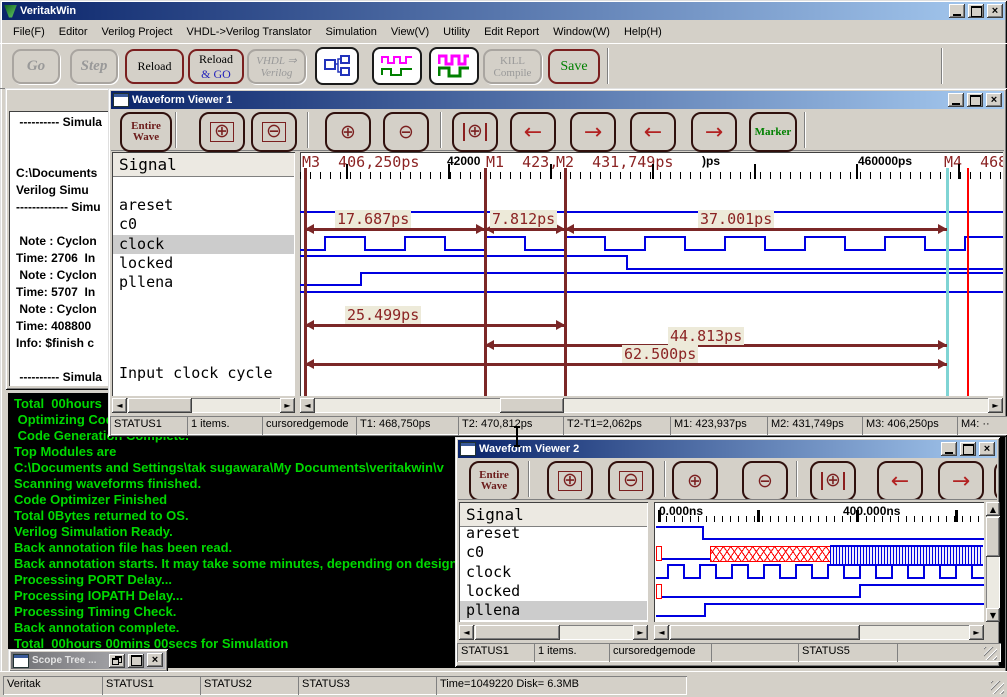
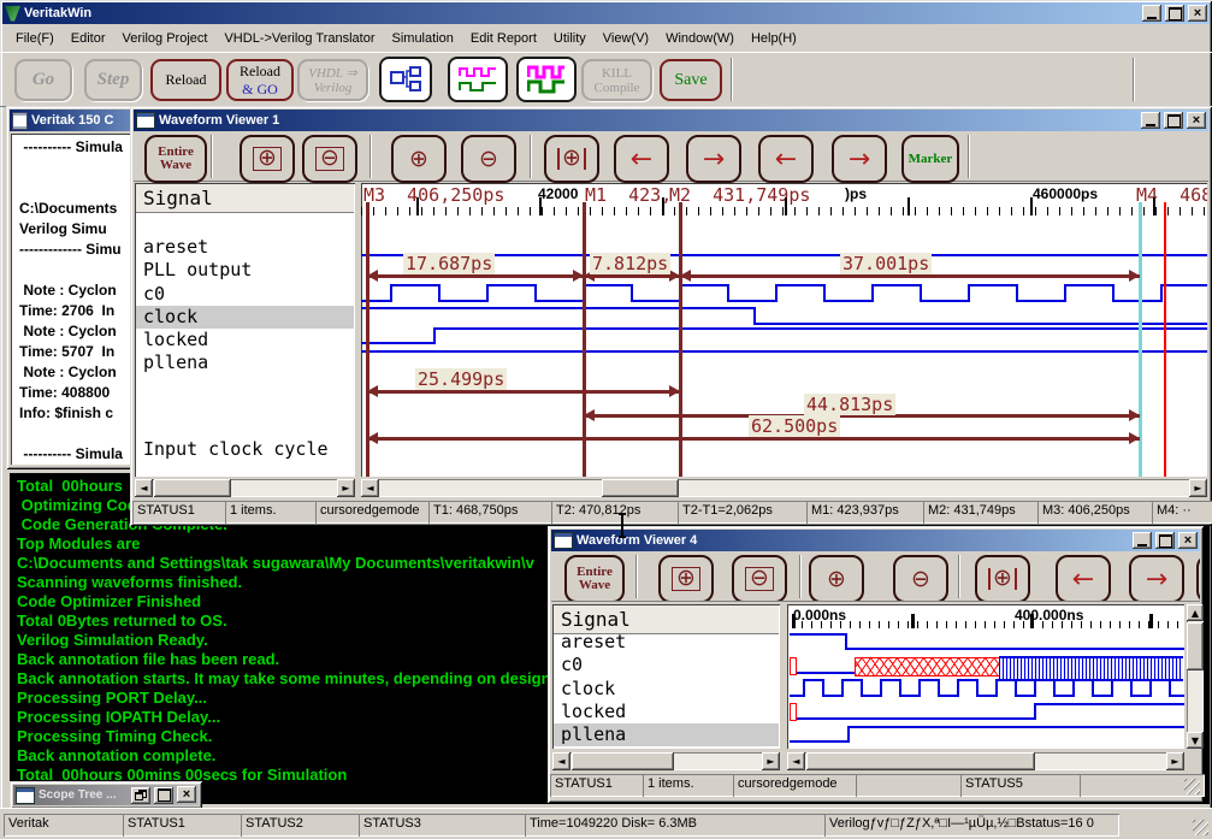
  VeritakWin
  ×
  File(F)
  Editor
  Verilog Project
  VHDL->Verilog Translator
  Simulation
- View(V)
+ Edit Report
  Utility
- Edit Report
+ View(V)
  Window(W)
  Help(H)
  Go
  Step
  Reload
  Reload
  & GO
  VHDL ⇒
  Verilog
  KILL
  Compile
  Save
+ Veritak 150 C
  ---------- Simula
  C:\Documents
  Verilog Simu
  ------------- Simu
  Note : Cyclon
  Time: 2706 In
  Note : Cyclon
  Time: 5707 In
  Note : Cyclon
  Time: 408800
  Info: $finish c
  ---------- Simula
  Total 00hours
  Optimizing Co
  Top Modules are
  C:\Documents and Settings\tak sugawara\My Documents\veritakwin\v
  Scanning waveforms finished.
  Code Optimizer Finished
  Total 0Bytes returned to OS.
  Verilog Simulation Ready.
  Back annotation file has been read.
  Back annotation starts. It may take some minutes, depending on design
  Processing PORT Delay...
  Processing IOPATH Delay...
  Processing Timing Check.
  Back annotation complete.
  Total 00hours 00mins 00secs for Simulation
  Waveform Viewer 1
  ×
  Entire
  Wave
  ⊕
  ⊖
  ⊕
  ⊖
  ⊕
  ←
  →
  ←
  →
  Marker
  Signal
  areset
+ PLL output
  c0
  clock
  locked
  pllena
  Input clock cycle
  42000
  )ps
  460000ps
  M3 406,250ps
  M1 423,
  M2 431,749ps
  M4 468
  17.687ps
  7.812ps
  37.001ps
  25.499ps
  44.813ps
  62.500ps
  ◄
  ►
  ◄
  ►
  STATUS1
  1 items.
  cursoredgemode
  T1: 468,750ps
  T2: 470,812ps
  T2-T1=2,062ps
  M1: 423,937ps
  M2: 431,749ps
  M3: 406,250ps
  M4: ··
- Waveform Viewer 2
+ Waveform Viewer 4
  ×
  Entire
  Wave
  ⊕
  ⊖
  ⊕
  ⊖
  ⊕
  ←
  →
  Signal
  areset
  c0
  clock
  locked
  pllena
  ▲
  ▼
  ◄
  ►
  ◄
  ►
  STATUS1
  1 items.
  cursoredgemode
  STATUS5
  Scope Tree ...
  ×
  Veritak
  STATUS1
  STATUS2
  STATUS3
  Time=1049220 Disk= 6.3MB
+ Verilogƒvƒ□ƒZƒX,ª□I—¹µÜµ,½□Bstatus=16 0
